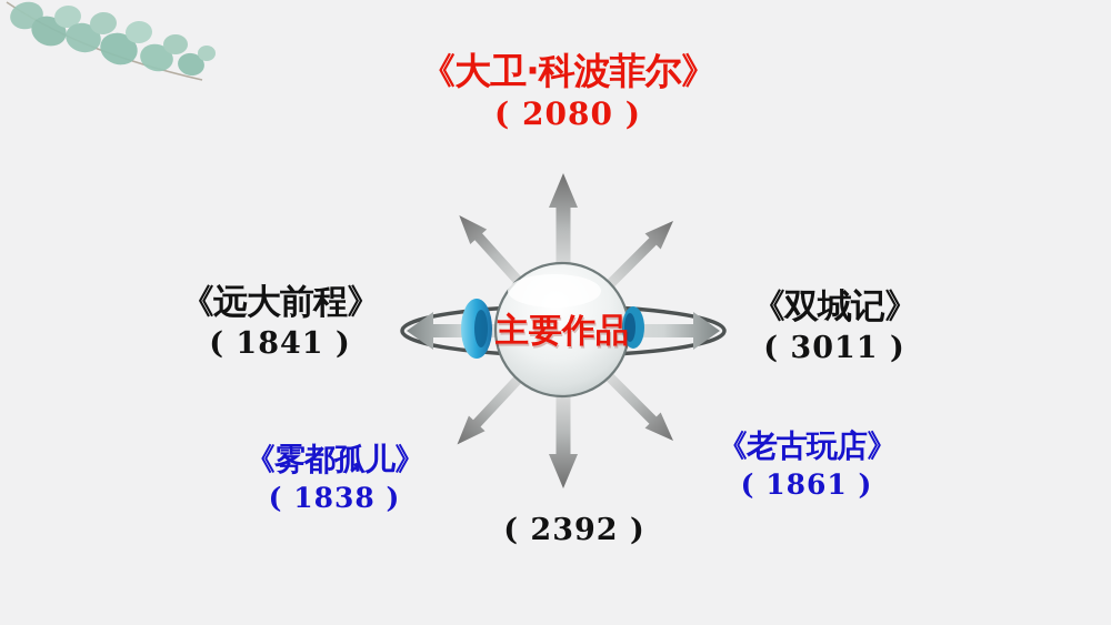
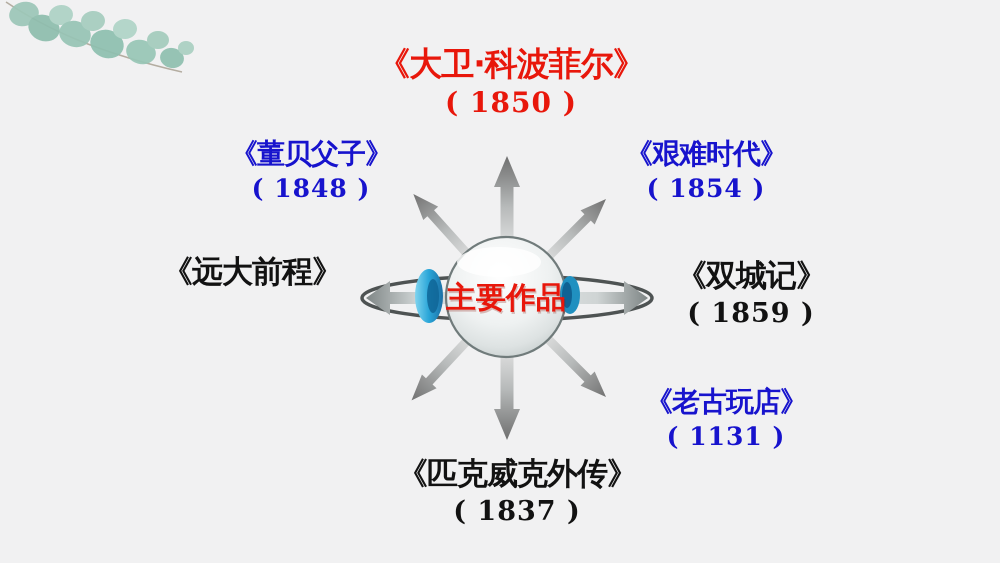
  主要作品
  《大卫·科波菲尔》
- ( 2080 )
+ ( 1850 )
+ 《董贝父子》
+ ( 1848 )
+ 《艰难时代》
+ ( 1854 )
  《远大前程》
- ( 1841 )
  《双城记》
- ( 3011 )
+ ( 1859 )
- 《雾都孤儿》
- ( 1838 )
  《老古玩店》
- ( 1861 )
+ ( 1131 )
+ 《匹克威克外传》
- ( 2392 )
+ ( 1837 )
